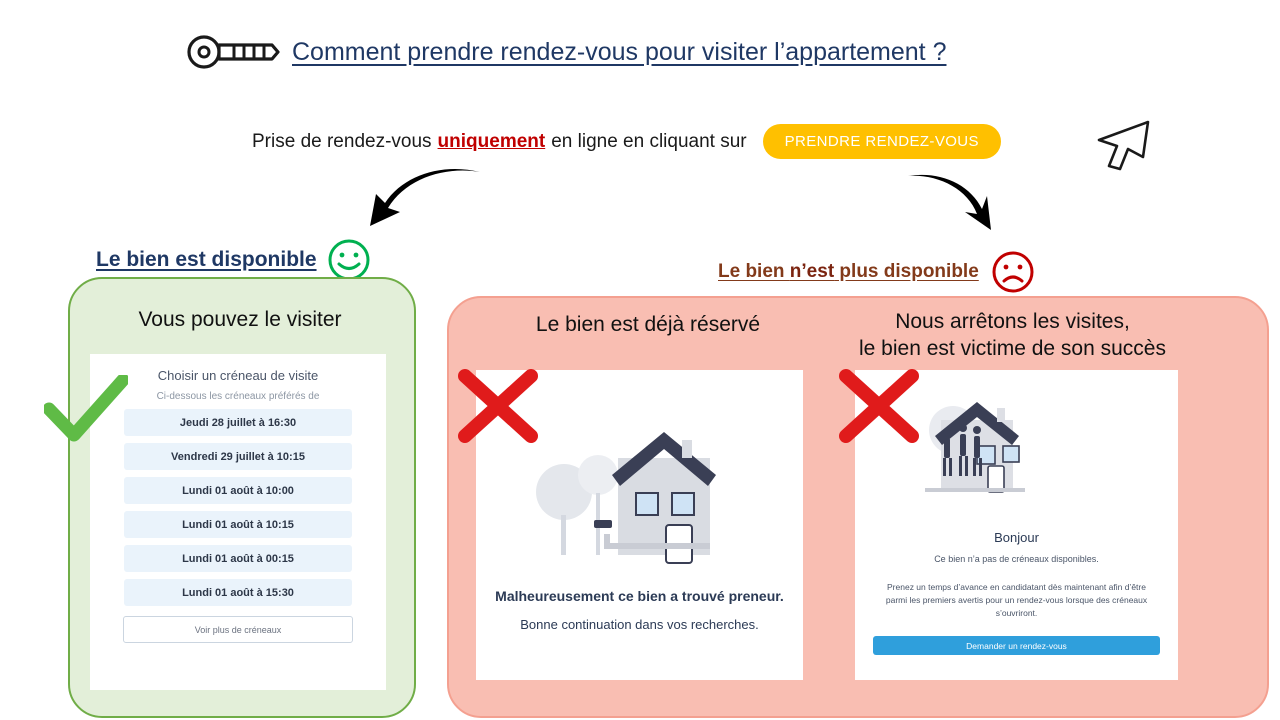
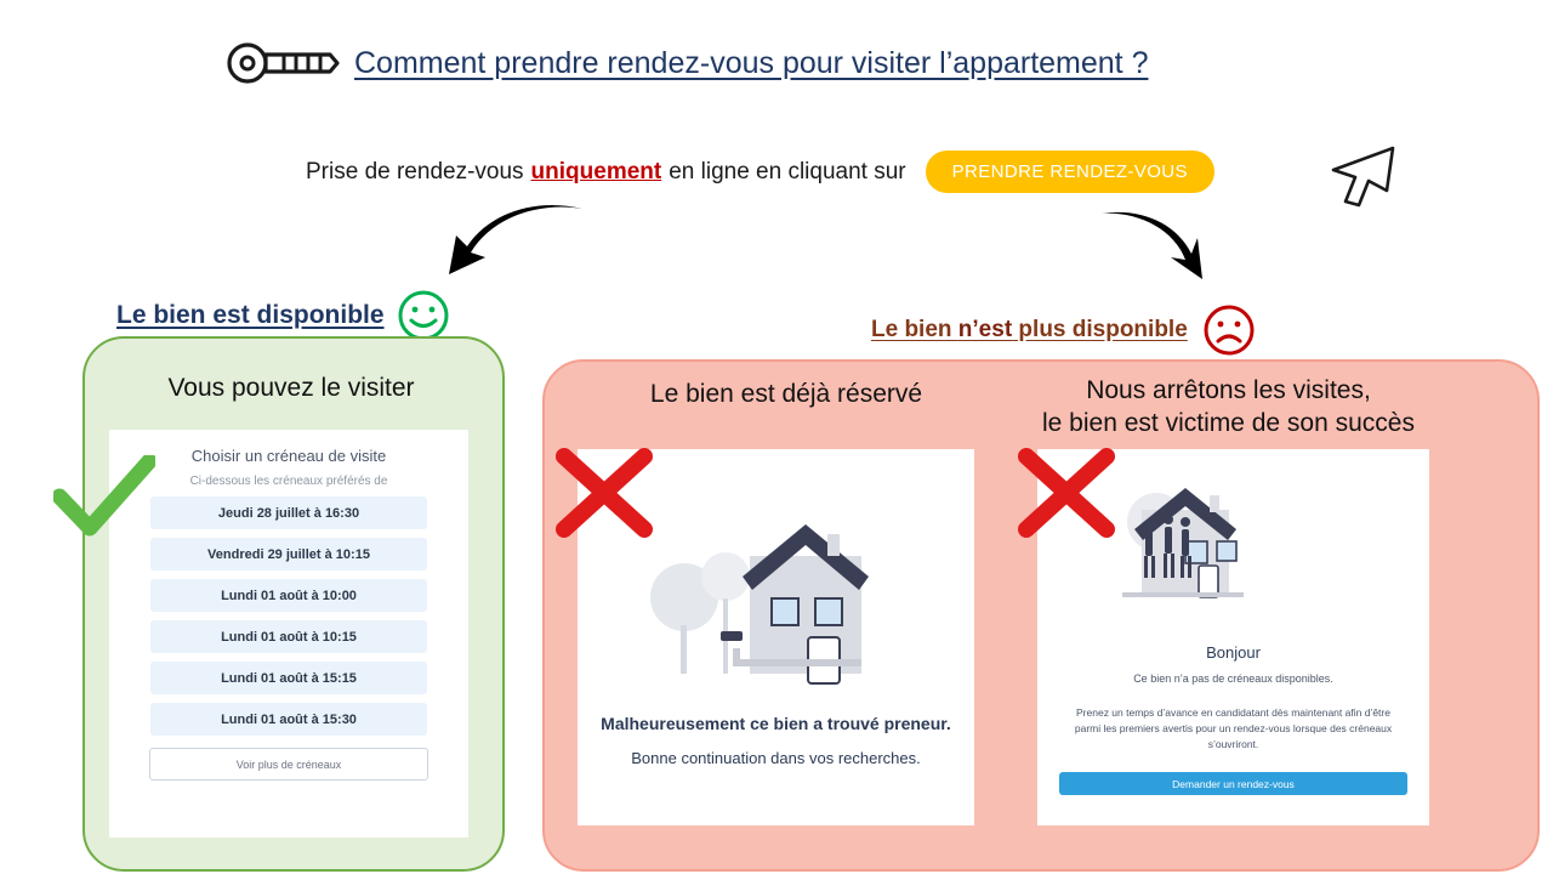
  Comment prendre rendez-vous pour visiter l’appartement ?
  Prise de rendez-vous
  uniquement
  en ligne en cliquant sur
  PRENDRE RENDEZ-VOUS
  Le bien est disponible
  Le bien n’est plus disponible
  Vous pouvez le visiter
  Choisir un créneau de visite
  Ci-dessous les créneaux préférés de
  Jeudi 28 juillet à 16:30
  Vendredi 29 juillet à 10:15
  Lundi 01 août à 10:00
  Lundi 01 août à 10:15
- Lundi 01 août à 00:15
+ Lundi 01 août à 15:15
  Lundi 01 août à 15:30
  Voir plus de créneaux
  Le bien est déjà réservé
  Nous arrêtons les visites,
  le bien est victime de son succès
  Malheureusement ce bien a trouvé preneur.
  Bonne continuation dans vos recherches.
  Bonjour
  Ce bien n’a pas de créneaux disponibles.
  Prenez un temps d’avance en candidatant dès maintenant afin d’être parmi les premiers avertis pour un rendez-vous lorsque des créneaux s’ouvriront.
  Demander un rendez-vous
